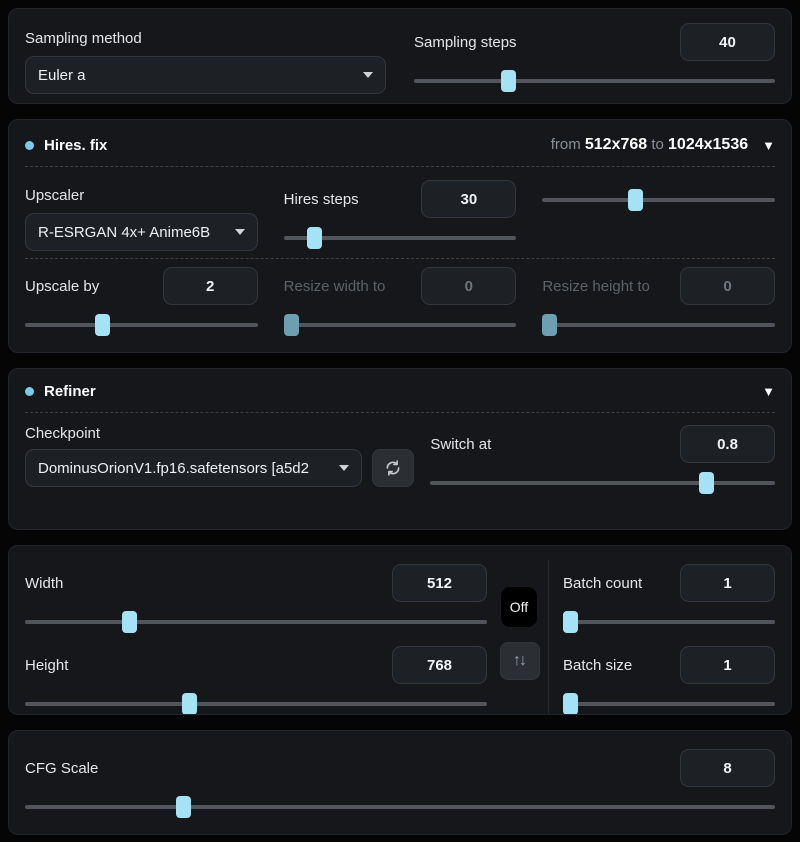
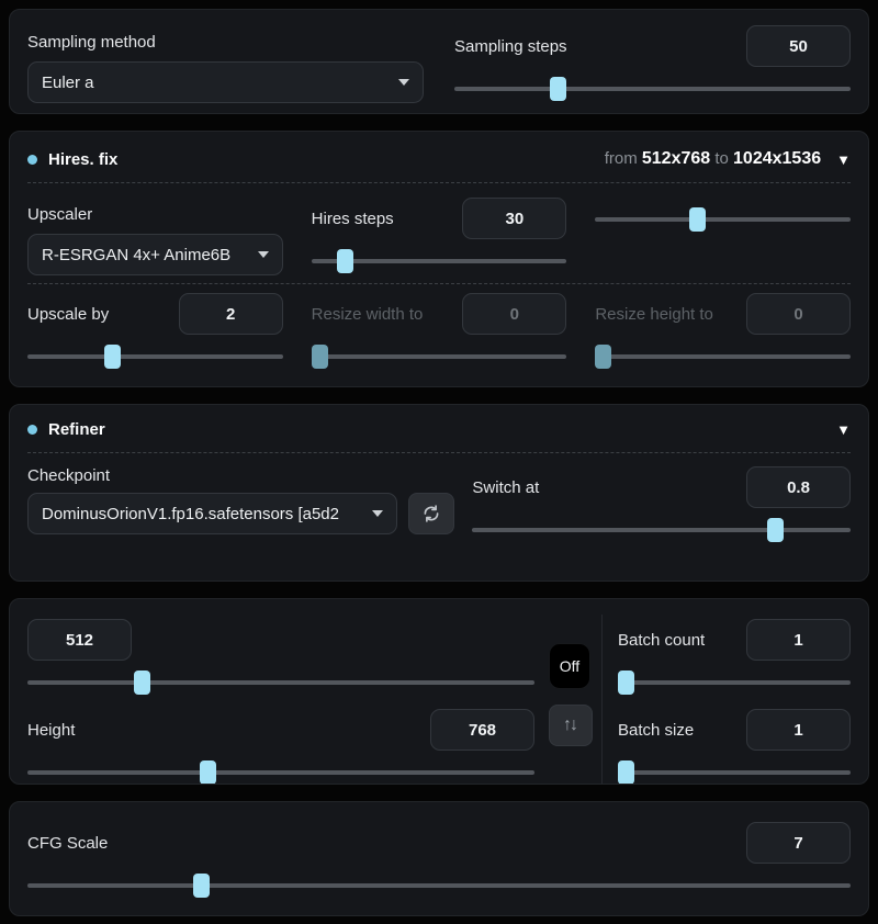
  Sampling method
  Euler a
  Sampling steps
- 40
+ 50
  Hires. fix
  from 512x768 to 1024x1536
  ▼
  Upscaler
  R-ESRGAN 4x+ Anime6B
  Hires steps
  30
  Upscale by
  2
  Resize width to
  0
  Resize height to
  0
  Refiner
  ▼
  Checkpoint
  DominusOrionV1.fp16.safetensors [a5d2
  Switch at
  0.8
- Width
  512
  Height
  768
  Off
  ↑↓
  Batch count
  1
  Batch size
  1
  CFG Scale
- 8
+ 7
